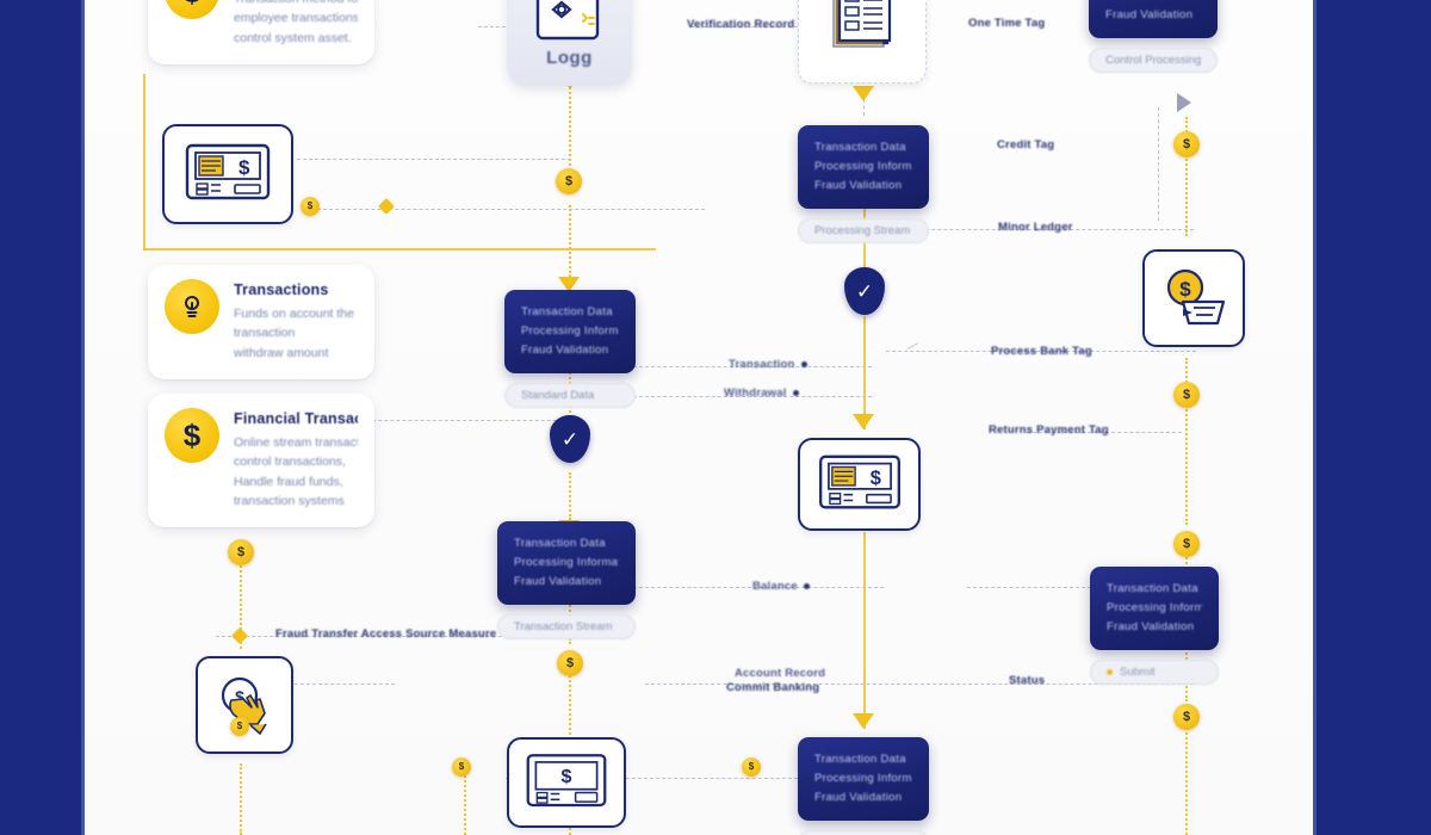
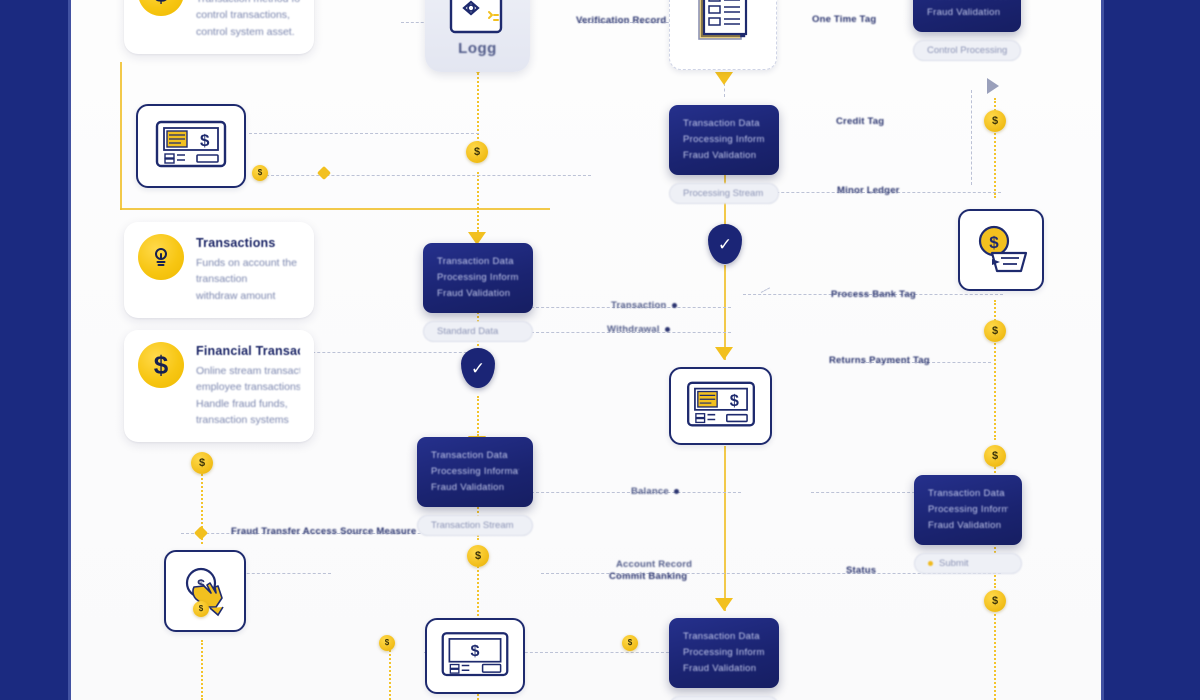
- employee transactions
+ control transactions,
  control system asset.
  Transactions
  Funds on account the
  transaction
  withdraw amount
  $
  Financial Transa
  Online stream transac
- control transactions,
+ employee transactions
  Handle fraud funds,
  transaction systems
  $
  Logg
  $
  $
  $
  $
  Fraud Validation
  Control Processing
  Transaction Data
  Processing Inform
  Fraud Validation
  Processing Stream
  Transaction Data
  Processing Inform
  Fraud Validation
  Standard Data
  Transaction Data
  Processing Informa
  Fraud Validation
  Transaction Stream
  Transaction Data
  Processing Inform
  Fraud Validation
  Submit
  Transaction Data
  Processing Inform
  Fraud Validation
  ✓
  ✓
  $
  $
  $
  $
  $
  $
  $
  $
  $
  $
  $
  One Time Tag
  Credit Tag
  Minor Ledger
  Transaction
  Withdrawal
  Verification Record
  Process Bank Tag
  Fraud Transfer Access Source Measure
  Balance
  Account Record
  Commit Banking
  Status
  Returns Payment Tag
